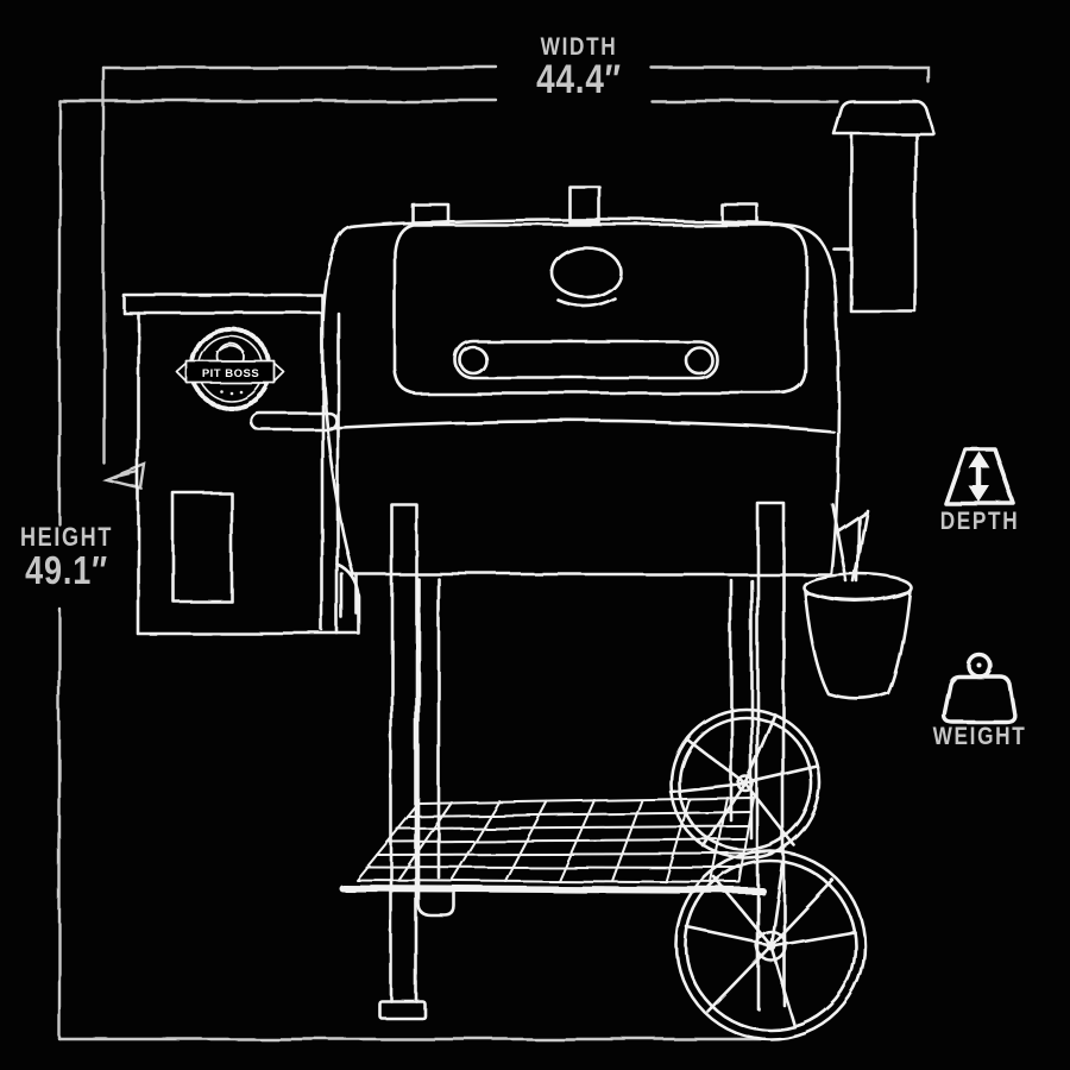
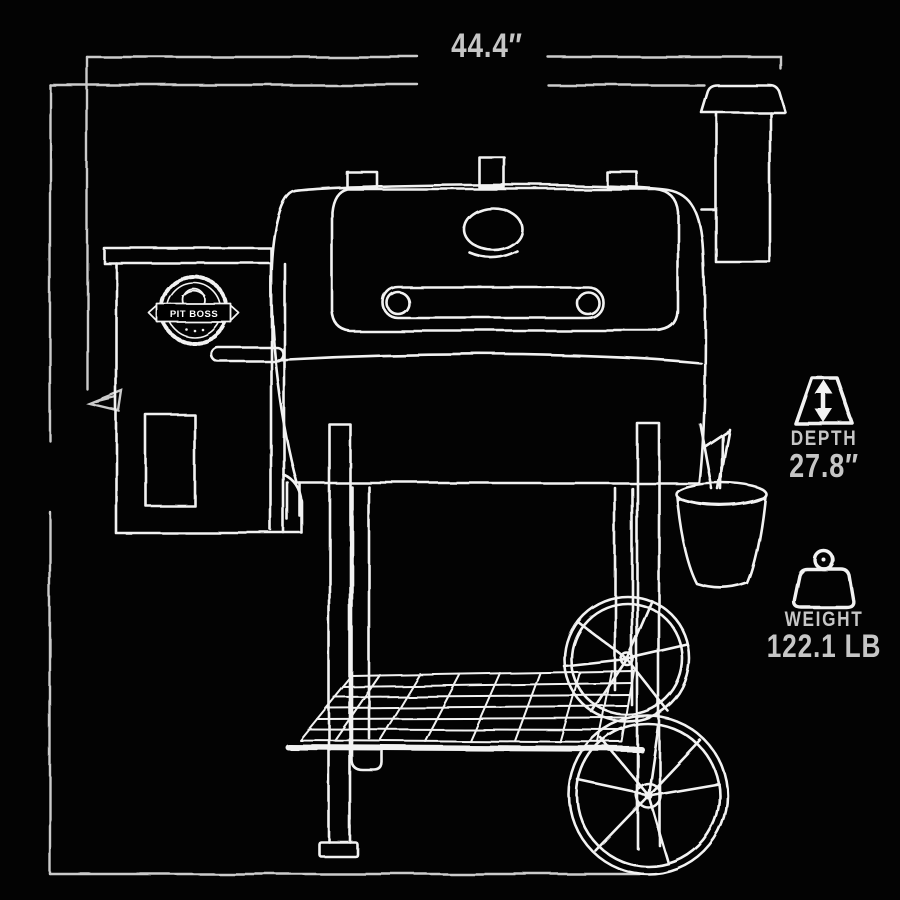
  PIT BOSS
- WIDTH
  44.4″
- HEIGHT
- 49.1″
  DEPTH
+ 27.8″
  WEIGHT
+ 122.1 LB
